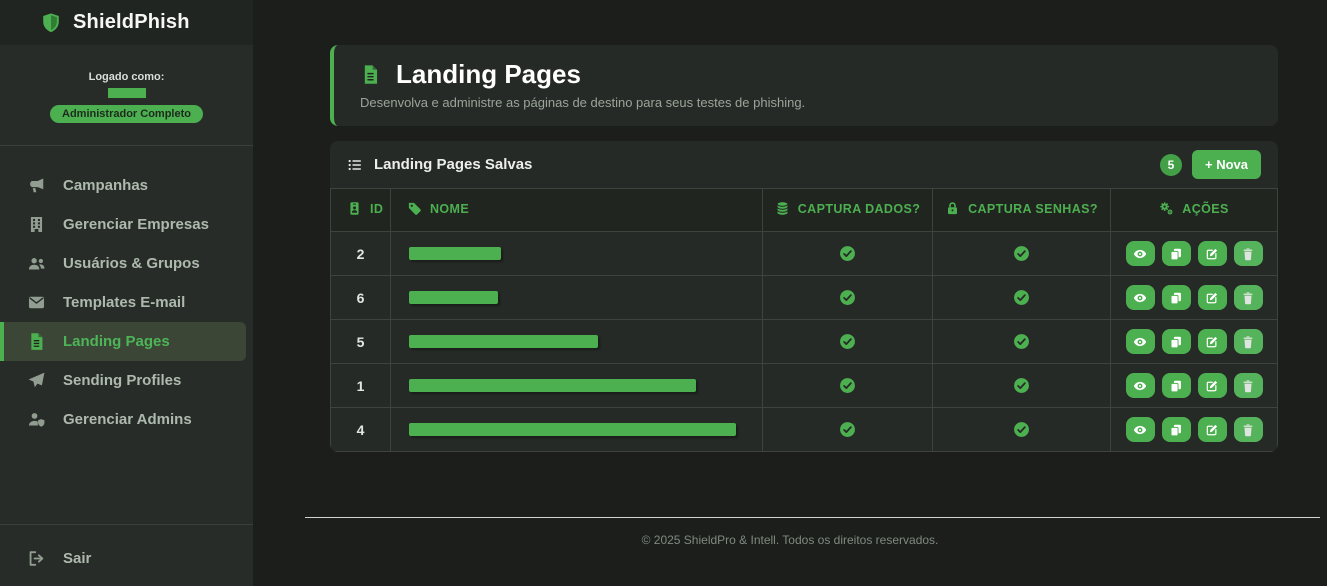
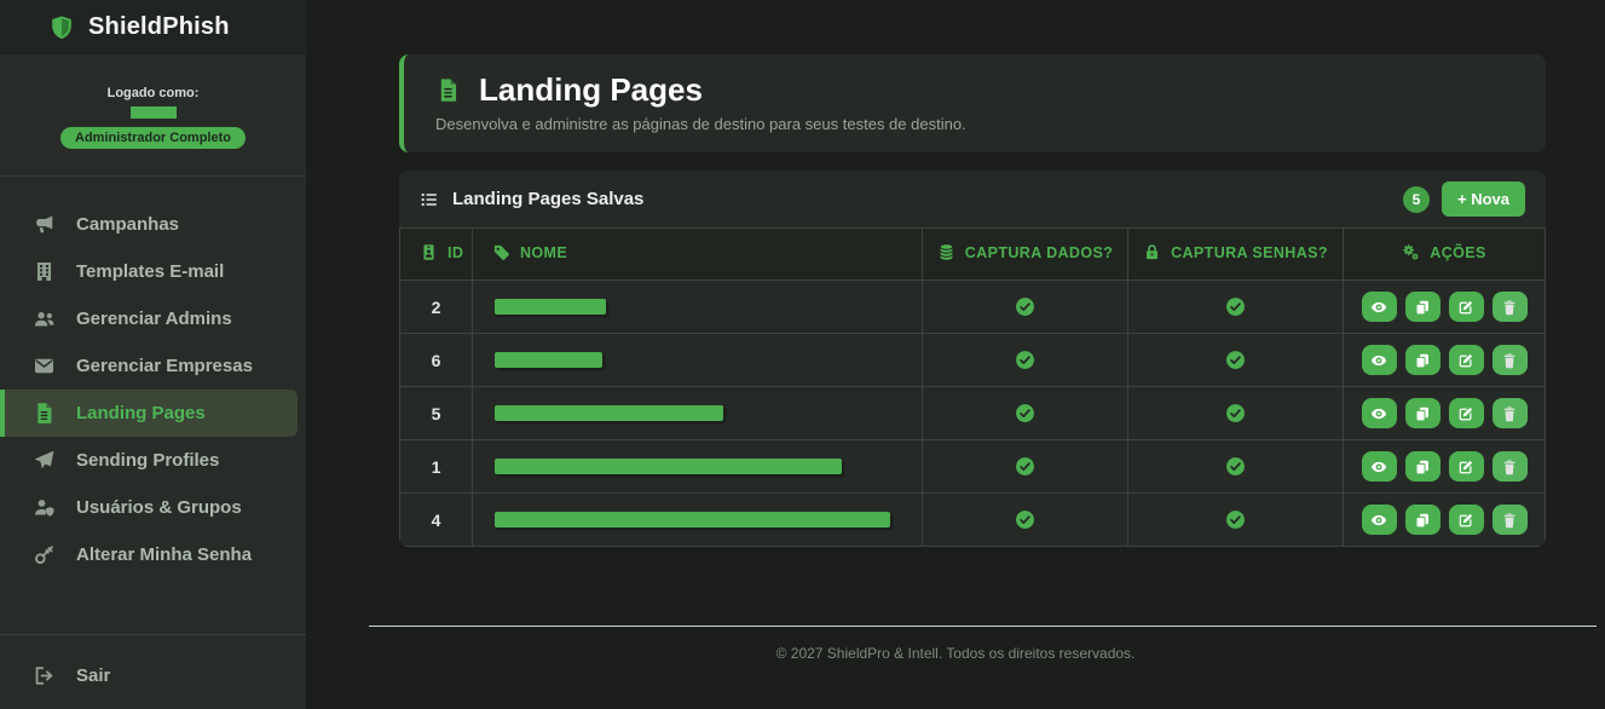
  ShieldPhish
  Logado como:
  Administrador Completo
  Campanhas
- Gerenciar Empresas
+ Templates E-mail
- Usuários & Grupos
+ Gerenciar Admins
- Templates E-mail
+ Gerenciar Empresas
  Landing Pages
  Sending Profiles
- Gerenciar Admins
+ Usuários & Grupos
+ Alterar Minha Senha
  Sair
  Landing Pages
- Desenvolva e administre as páginas de destino para seus testes de phishing.
+ Desenvolva e administre as páginas de destino para seus testes de destino.
  Landing Pages Salvas
  5
  + Nova
  ID	NOME	CAPTURA DADOS?	CAPTURA SENHAS?	AÇÕES
  2
  6
  5
  1
  4
- © 2025 ShieldPro & Intell. Todos os direitos reservados.
+ © 2027 ShieldPro & Intell. Todos os direitos reservados.
